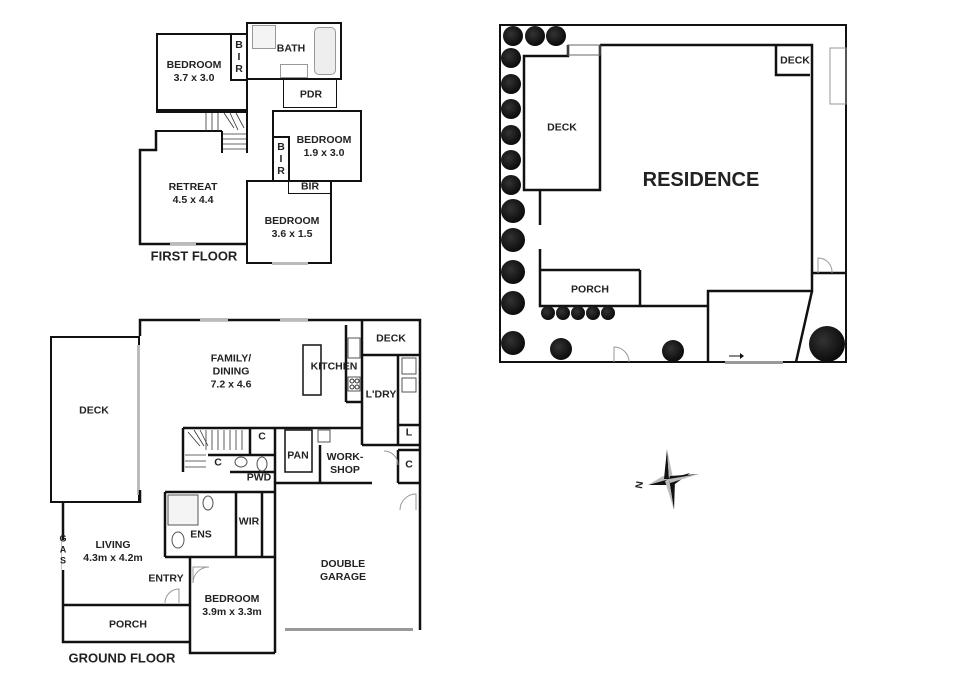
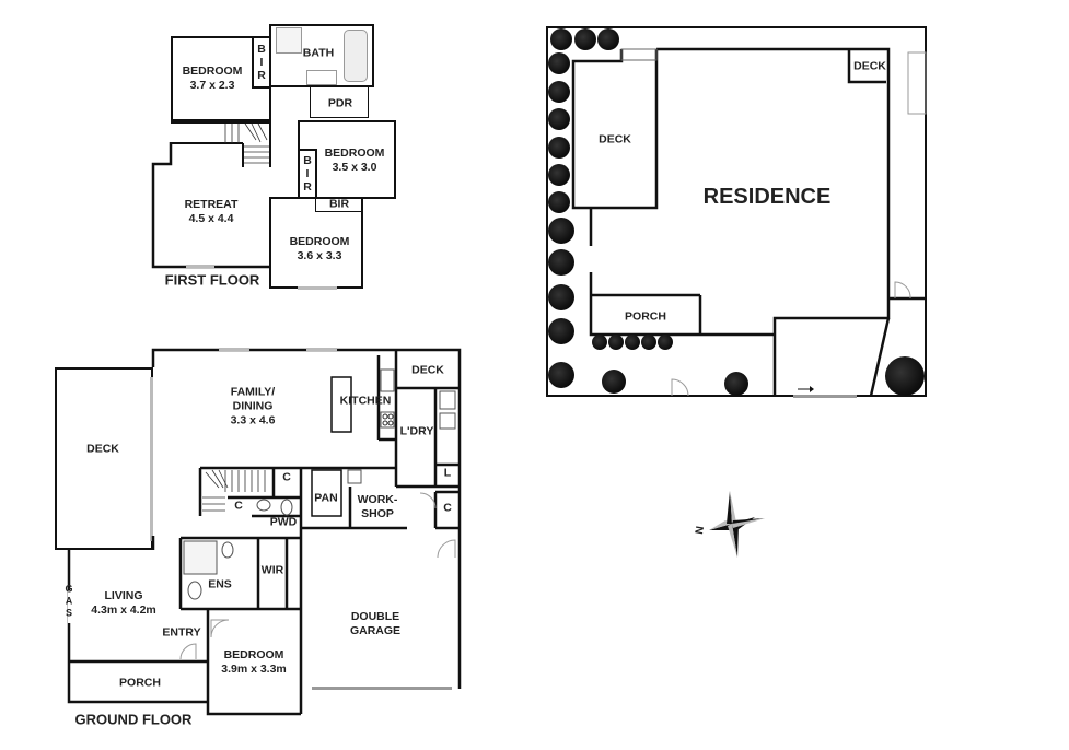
  BEDROOM
- 3.7 x 3.0
+ 3.7 x 2.3
  B
  I
  R
  BATH
  PDR
  BEDROOM
- 1.9 x 3.0
+ 3.5 x 3.0
  B
  I
  R
  BIR
  RETREAT
  4.5 x 4.4
  BEDROOM
- 3.6 x 1.5
+ 3.6 x 3.3
  FIRST FLOOR
  DECK
  FAMILY/
  DINING
- 7.2 x 4.6
+ 3.3 x 4.6
  KITCHEN
  DECK
  L'DRY
  L
  C
  C
  C
  PAN
  WORK-
  SHOP
  PWD
  ENS
  WIR
  LIVING
  4.3m x 4.2m
  G
  A
  S
  ENTRY
  PORCH
  BEDROOM
  3.9m x 3.3m
  DOUBLE
  GARAGE
  GROUND FLOOR
  DECK
  DECK
  RESIDENCE
  PORCH
